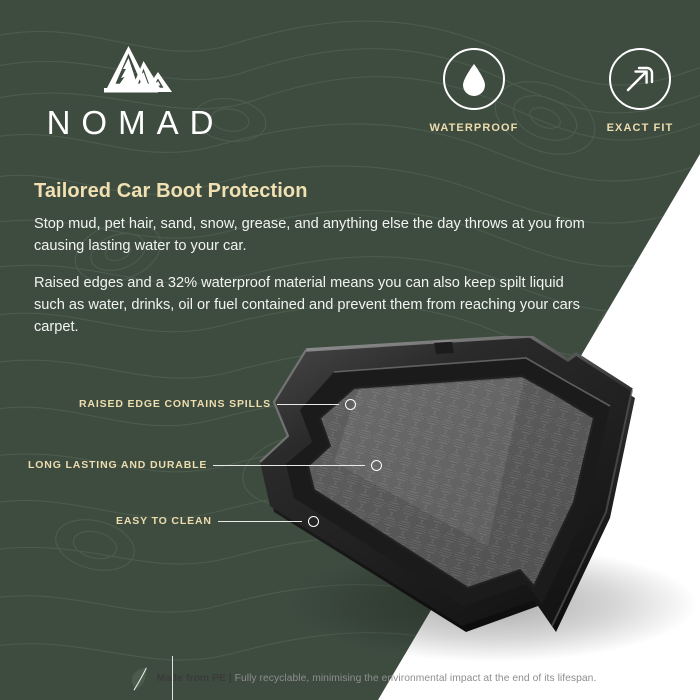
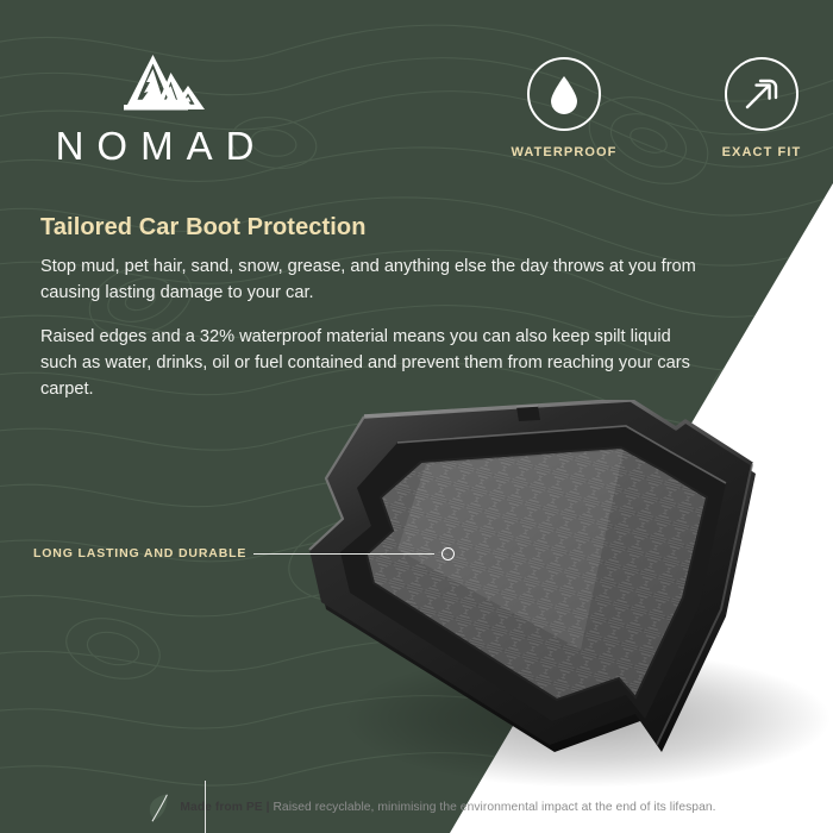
  NOMAD
  WATERPROOF
  EXACT FIT
  Tailored Car Boot Protection
- Stop mud, pet hair, sand, snow, grease, and anything else the day throws at you from causing lasting water to your car.
+ Stop mud, pet hair, sand, snow, grease, and anything else the day throws at you from causing lasting damage to your car.
  Raised edges and a 32% waterproof material means you can also keep spilt liquid such as water, drinks, oil or fuel contained and prevent them from reaching your cars carpet.
- RAISED EDGE CONTAINS SPILLS
  LONG LASTING AND DURABLE
- EASY TO CLEAN
- Made from PE | Fully recyclable, minimising the environmental impact at the end of its lifespan.
+ Made from PE | Raised recyclable, minimising the environmental impact at the end of its lifespan.
